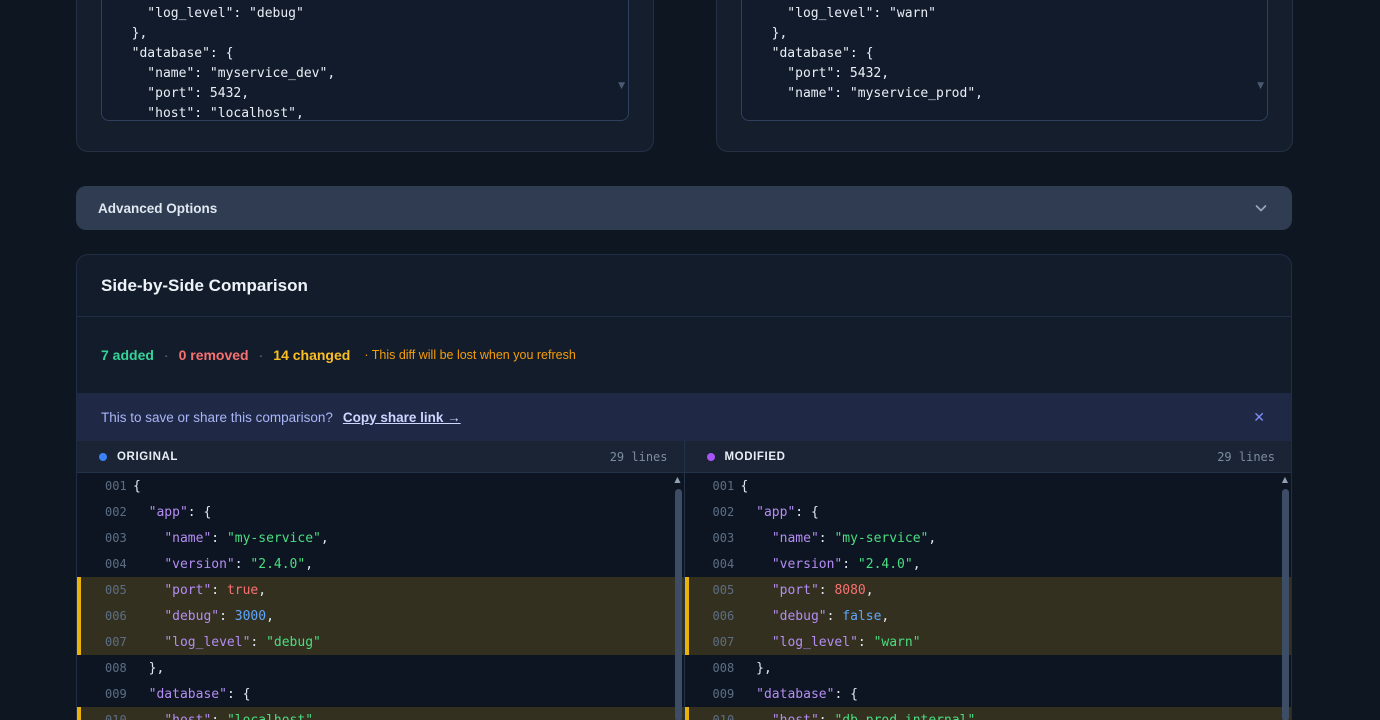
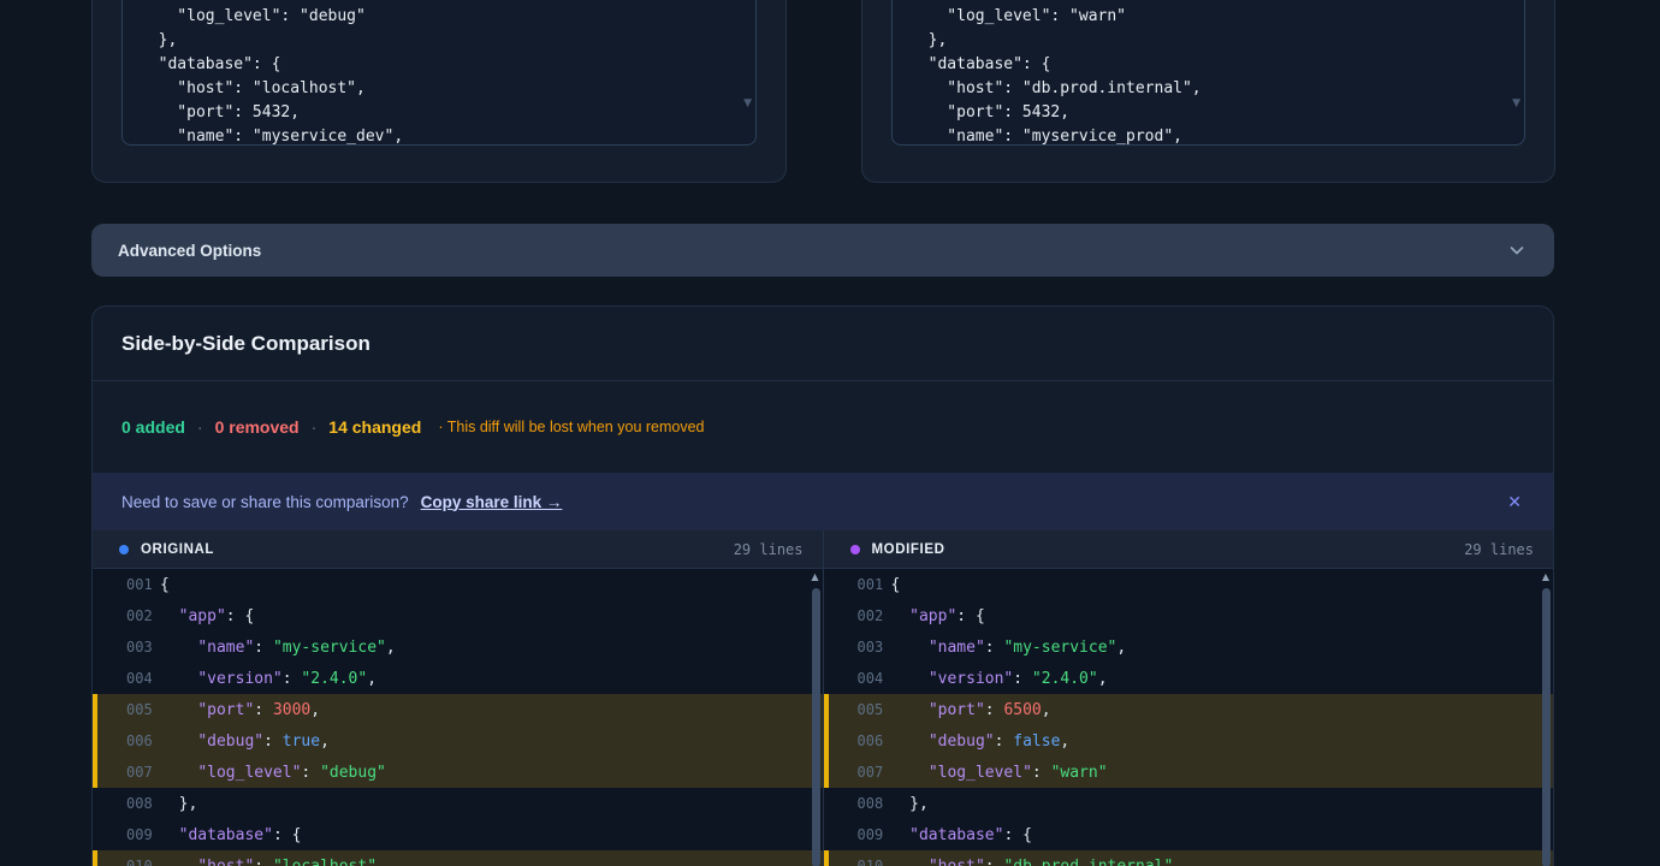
  "log_level": "debug"
  },
  "database": {
- "name": "myservice_dev",
+ "host": "localhost",
  "port": 5432,
- "host": "localhost",
+ "name": "myservice_dev",
  ▼
  "log_level": "warn"
  },
  "database": {
+ "host": "db.prod.internal",
  "port": 5432,
  "name": "myservice_prod",
  ▼
  Advanced Options
  Side-by-Side Comparison
- 7 added
+ 0 added
  ·
  0 removed
  ·
  14 changed
- · This diff will be lost when you refresh
+ · This diff will be lost when you removed
- This to save or share this comparison?
+ Need to save or share this comparison?
  Copy share link →
  ✕
  ORIGINAL
  29 lines
  MODIFIED
  29 lines
  001
  {
  002
  "app": {
  003
  "name": "my-service",
  004
  "version": "2.4.0",
  005
- "port": true,
+ "port": 3000,
  006
- "debug": 3000,
+ "debug": true,
  007
  "log_level": "debug"
  008
  },
  009
  "database": {
  ▲
  001
  {
  002
  "app": {
  003
  "name": "my-service",
  004
  "version": "2.4.0",
  005
- "port": 8080,
+ "port": 6500,
  006
  "debug": false,
  007
  "log_level": "warn"
  008
  },
  009
  "database": {
  ▲
